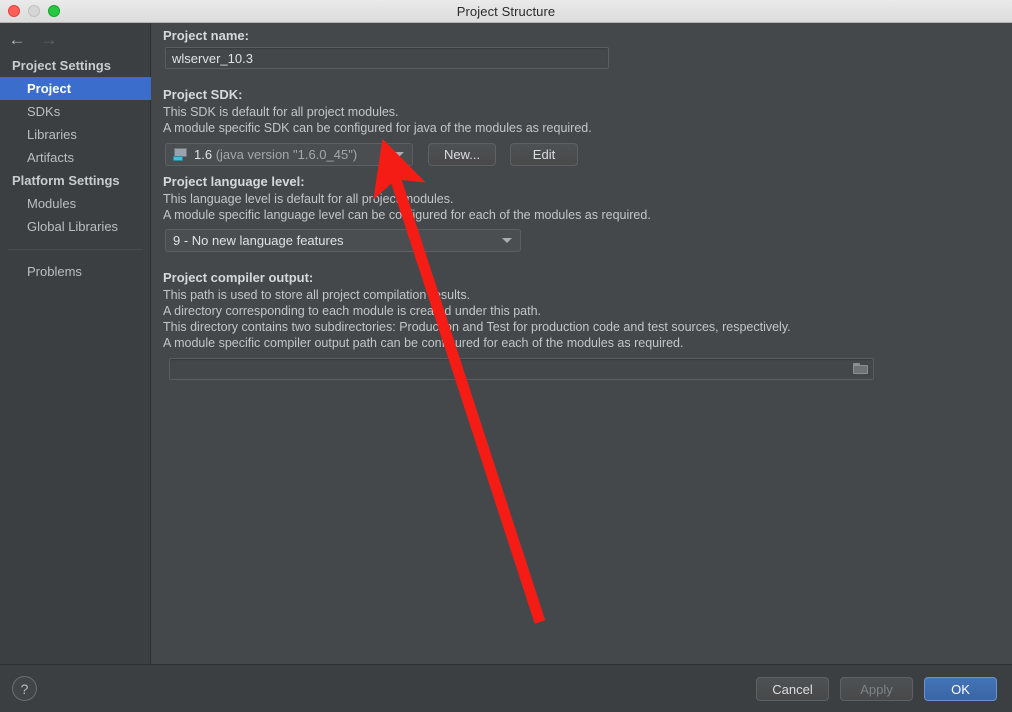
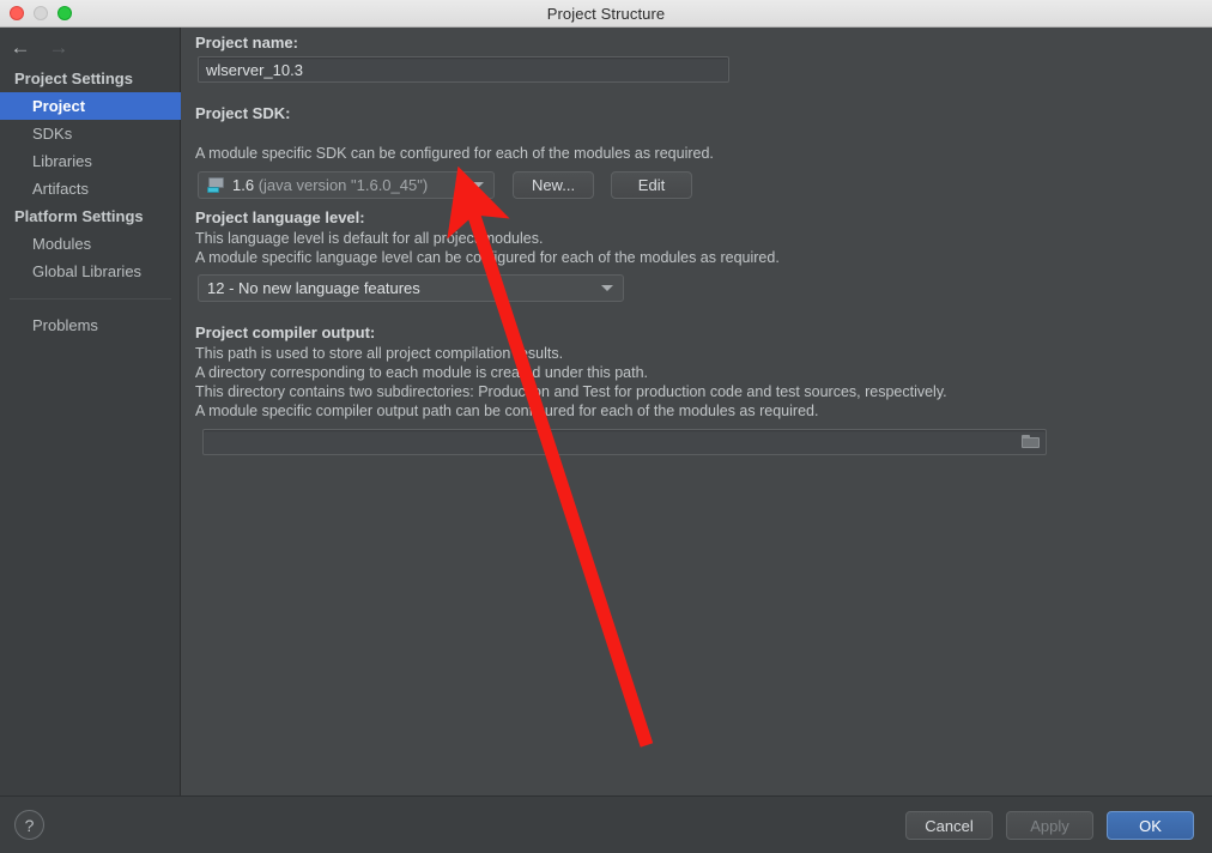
  Project Structure
  ←
  →
  Project Settings
  Project
  SDKs
  Libraries
  Artifacts
  Platform Settings
  Modules
  Global Libraries
  Problems
  Project name:
  wlserver_10.3
  Project SDK:
- This SDK is default for all project modules.
- A module specific SDK can be configured for java of the modules as required.
+ A module specific SDK can be configured for each of the modules as required.
  1.6 (java version "1.6.0_45")
  New...
  Edit
  Project language level:
  This language level is default for all projec modules.
  A module specific language level can be coigured for each of the modules as required.
- 9 - No new language features
+ 12 - No new language features
  Project compiler output:
  This path is used to store all project compilationsults.
  A directory corresponding to each module is cread under this path.
  This directory contains two subdirectories: Producn and Test for production code and test sources, respectively.
  A module specific compiler output path can be conured for each of the modules as required.
  ?
  Cancel
  Apply
  OK
